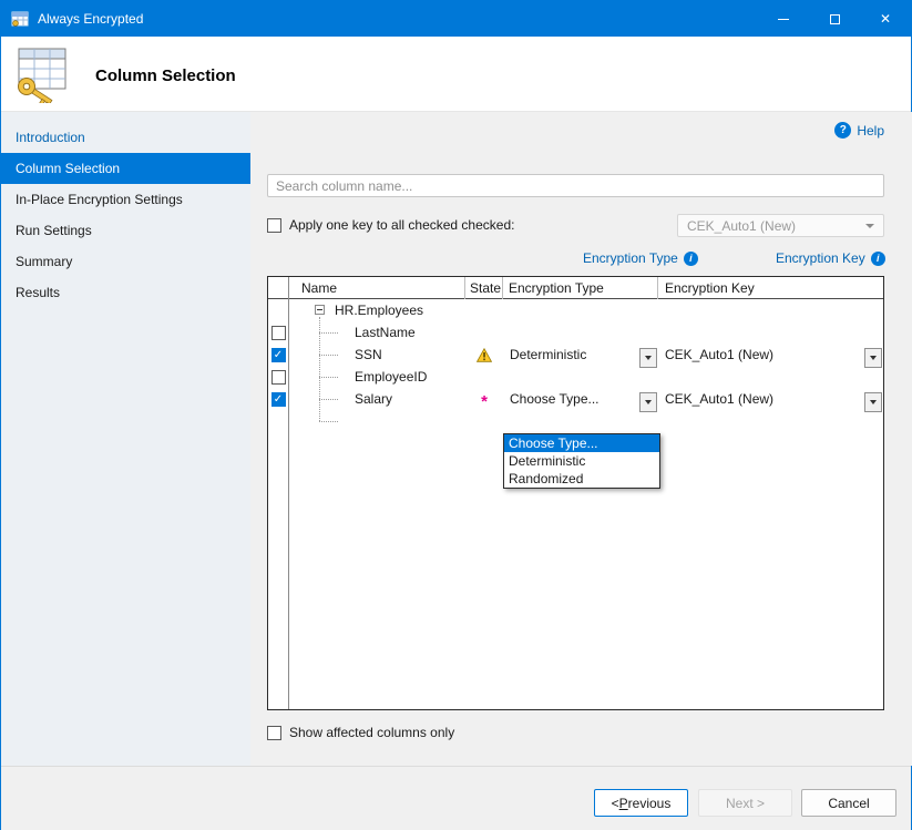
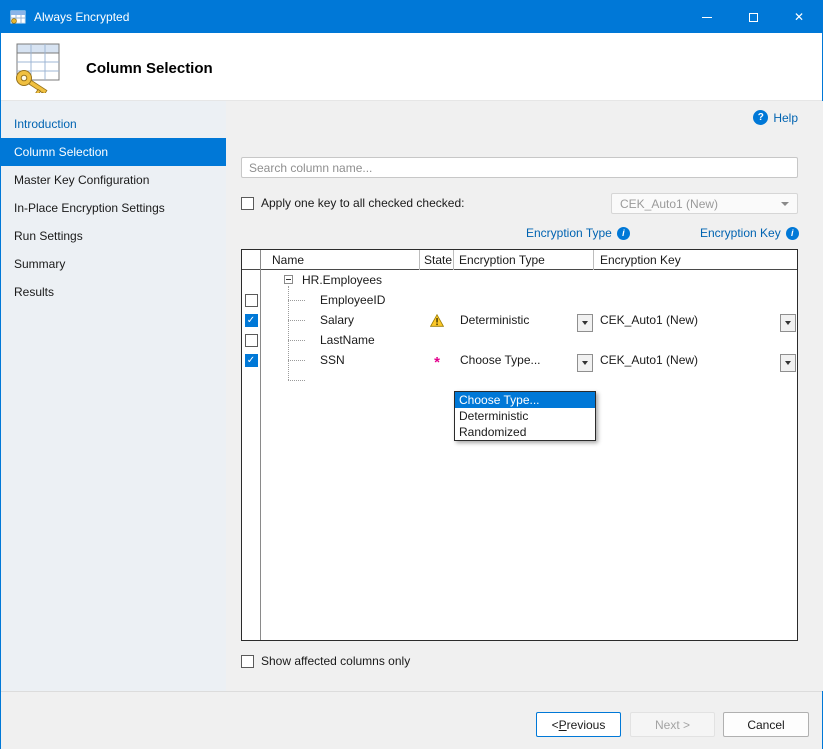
  Always Encrypted
  Column Selection
  Introduction
  Column Selection
+ Master Key Configuration
  In-Place Encryption Settings
  Run Settings
  Summary
  Results
  Help
  Search column name...
  Apply one key to all checked checked:
  CEK_Auto1 (New)
  Encryption Type
  Encryption Key
  Name
  State
  Encryption Type
  Encryption Key
  HR.Employees
- LastName
+ EmployeeID
- SSN
+ Salary
  Deterministic
  CEK_Auto1 (New)
- EmployeeID
+ LastName
- Salary
+ SSN
  *
  Choose Type...
  CEK_Auto1 (New)
  Choose Type...
  Deterministic
  Randomized
  Show affected columns only
  <
  P
  revious
  Next >
  Cancel
